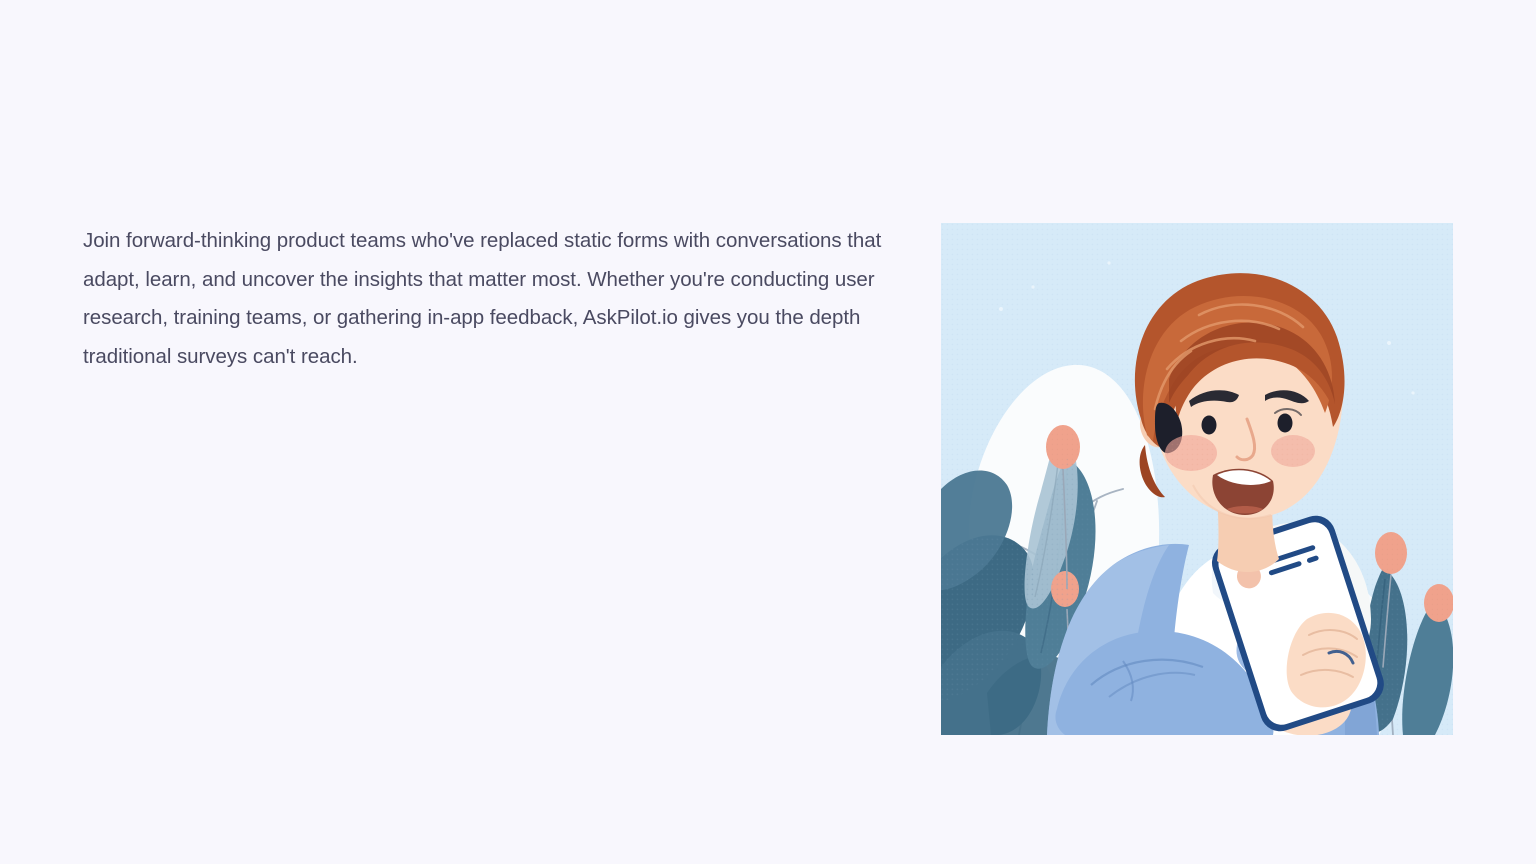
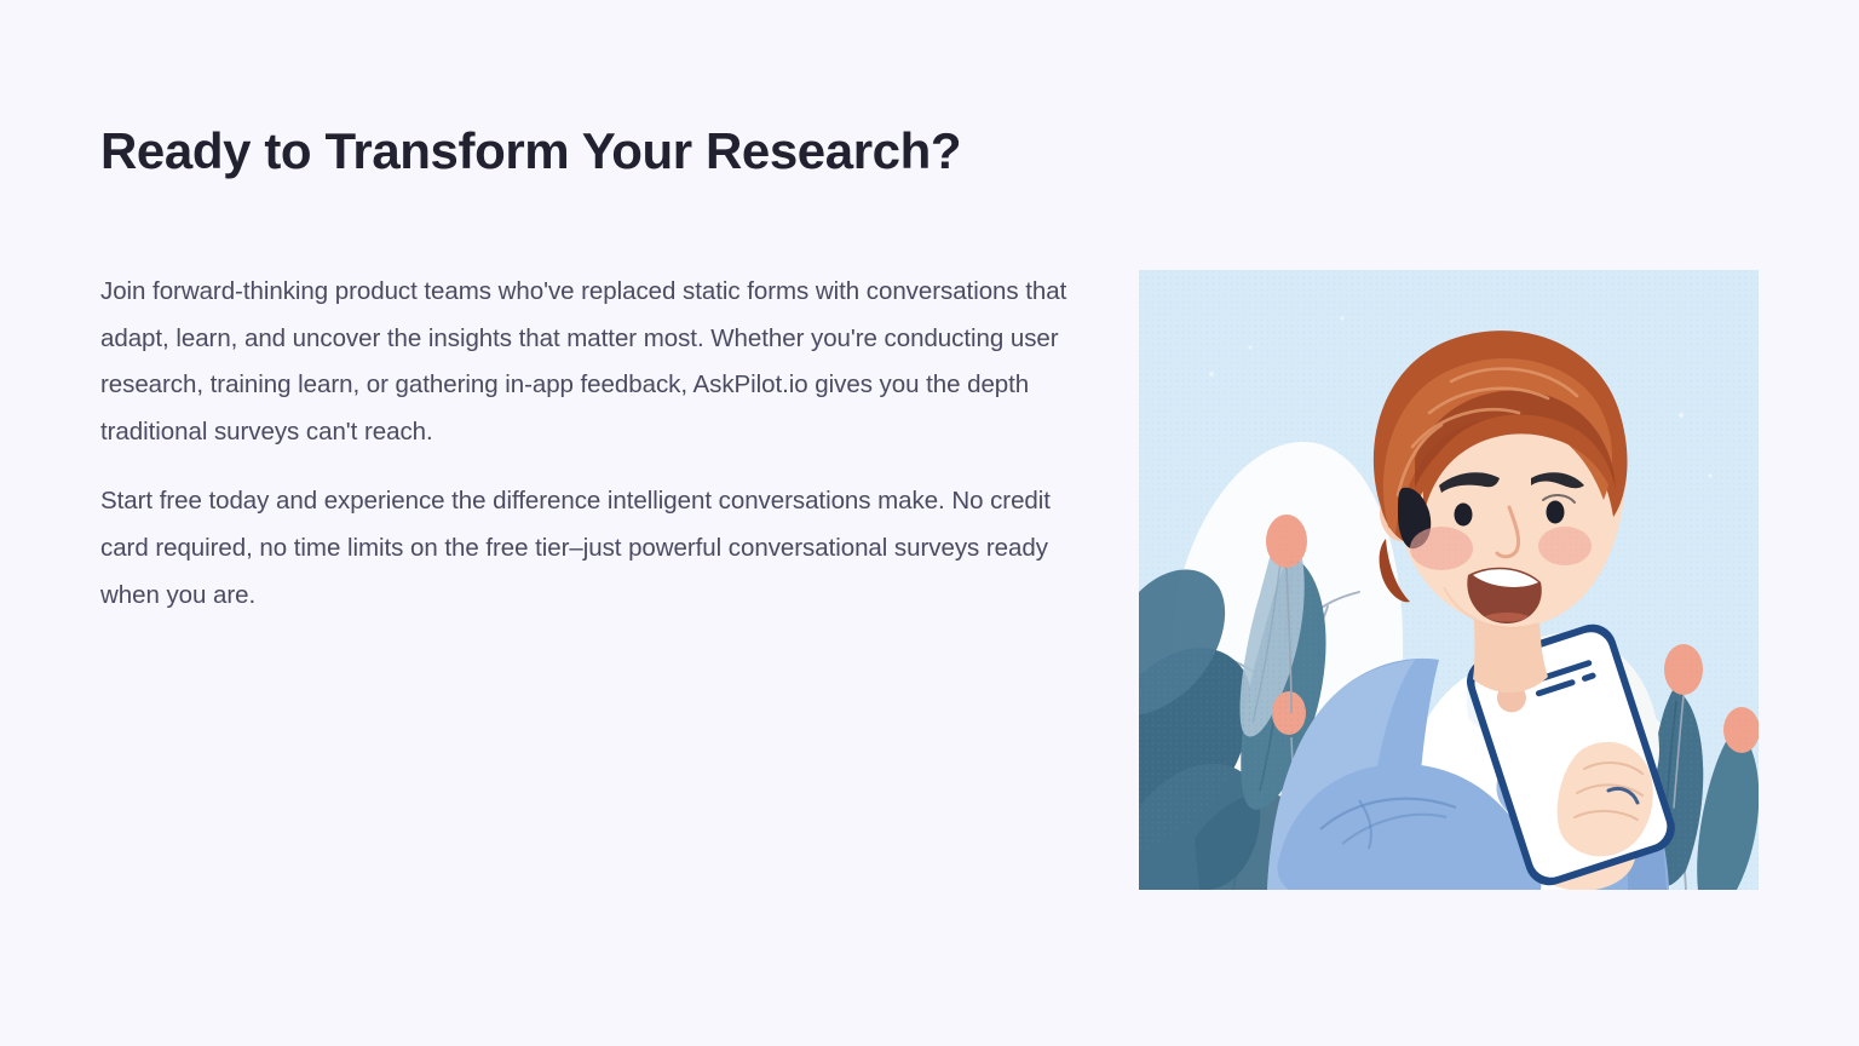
+ Ready to Transform Your Research?
- Join forward-thinking product teams who've replaced static forms with conversations that adapt, learn, and uncover the insights that matter most. Whether you're conducting user research, training teams, or gathering in-app feedback, AskPilot.io gives you the depth traditional surveys can't reach.
+ Join forward-thinking product teams who've replaced static forms with conversations that adapt, learn, and uncover the insights that matter most. Whether you're conducting user research, training learn, or gathering in-app feedback, AskPilot.io gives you the depth traditional surveys can't reach.
+ Start free today and experience the difference intelligent conversations make. No credit card required, no time limits on the free tier–just powerful conversational surveys ready when you are.
